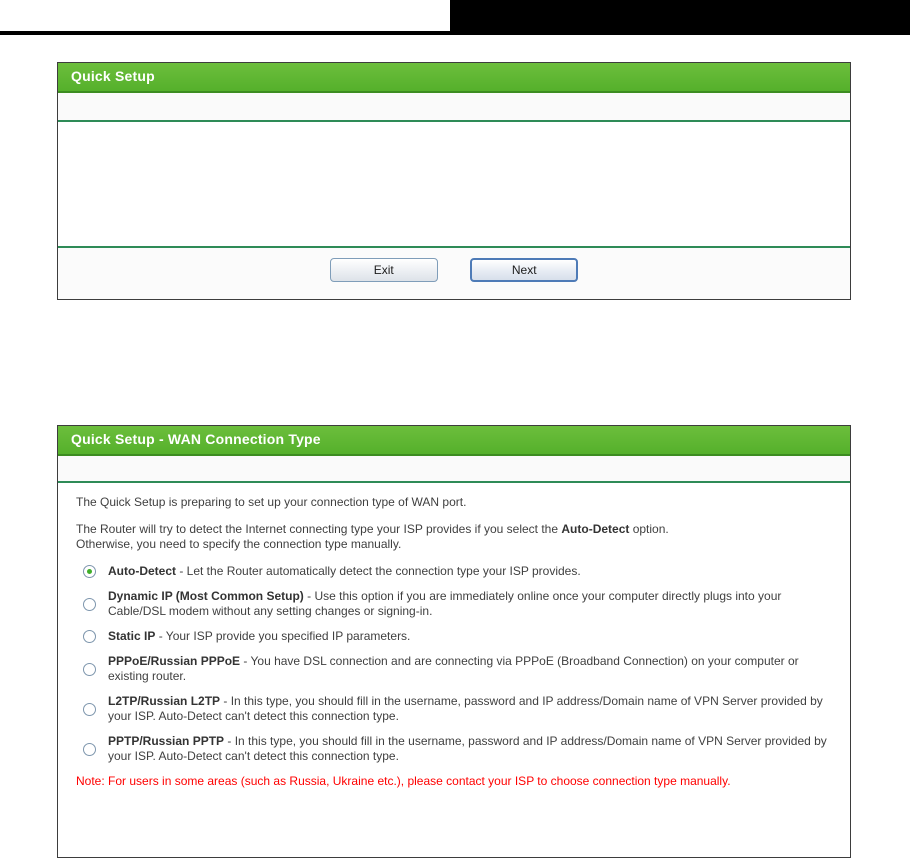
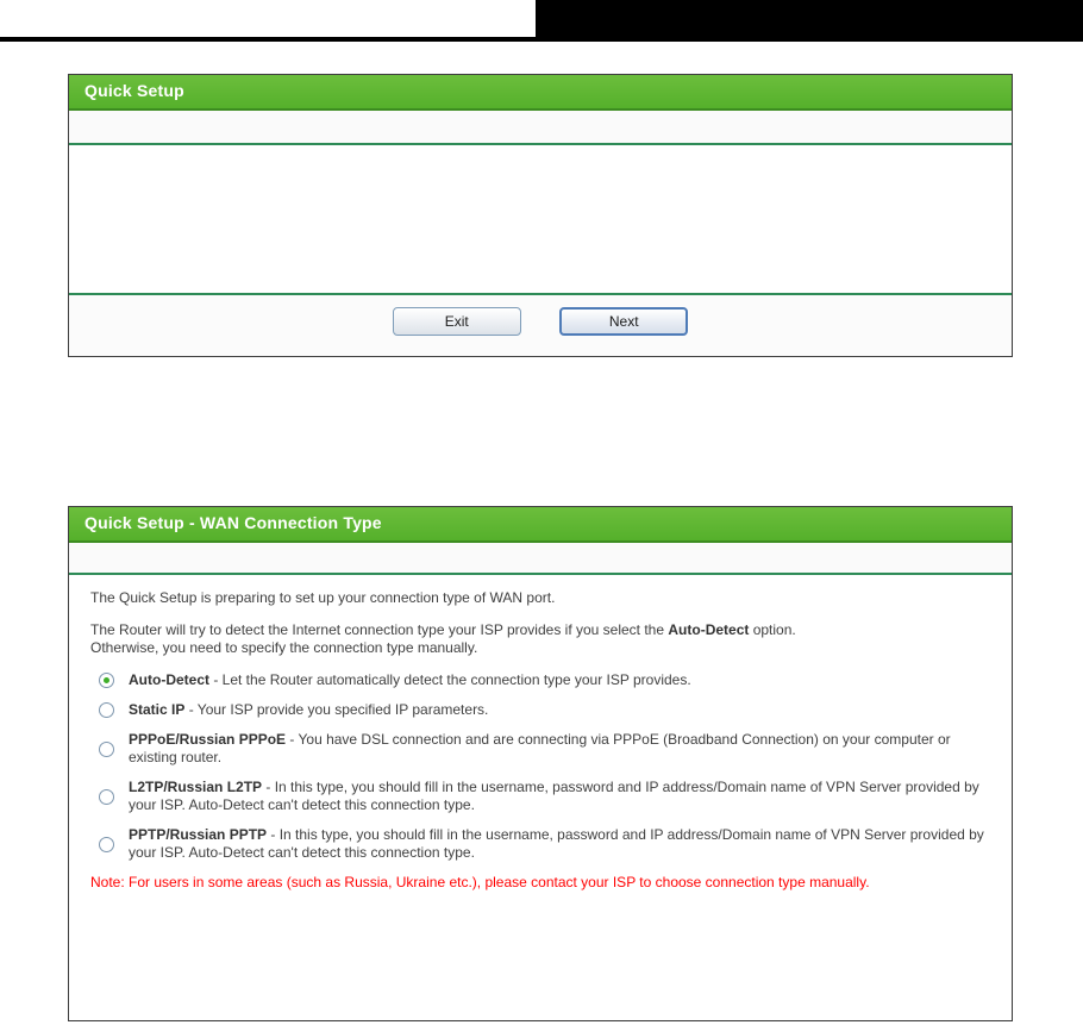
  Quick Setup
  Exit Next
  Quick Setup - WAN Connection Type
  The Quick Setup is preparing to set up your connection type of WAN port.
- The Router will try to detect the Internet connecting type your ISP provides if you select the Auto-Detect option.
+ The Router will try to detect the Internet connection type your ISP provides if you select the Auto-Detect option.
  Otherwise, you need to specify the connection type manually.
  Auto-Detect - Let the Router automatically detect the connection type your ISP provides.
- Dynamic IP (Most Common Setup) - Use this option if you are immediately online once your computer directly plugs into your Cable/DSL modem without any setting changes or signing-in.
  Static IP - Your ISP provide you specified IP parameters.
  PPPoE/Russian PPPoE - You have DSL connection and are connecting via PPPoE (Broadband Connection) on your computer or existing router.
  L2TP/Russian L2TP - In this type, you should fill in the username, password and IP address/Domain name of VPN Server provided by your ISP. Auto-Detect can't detect this connection type.
  PPTP/Russian PPTP - In this type, you should fill in the username, password and IP address/Domain name of VPN Server provided by your ISP. Auto-Detect can't detect this connection type.
  Note: For users in some areas (such as Russia, Ukraine etc.), please contact your ISP to choose connection type manually.
